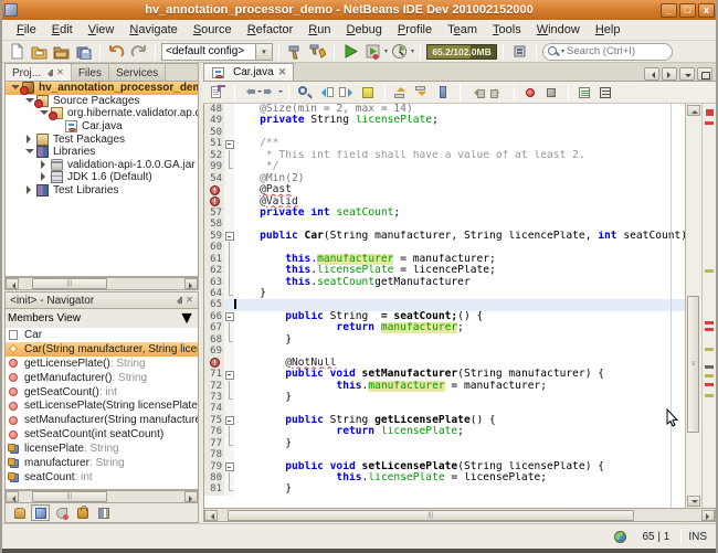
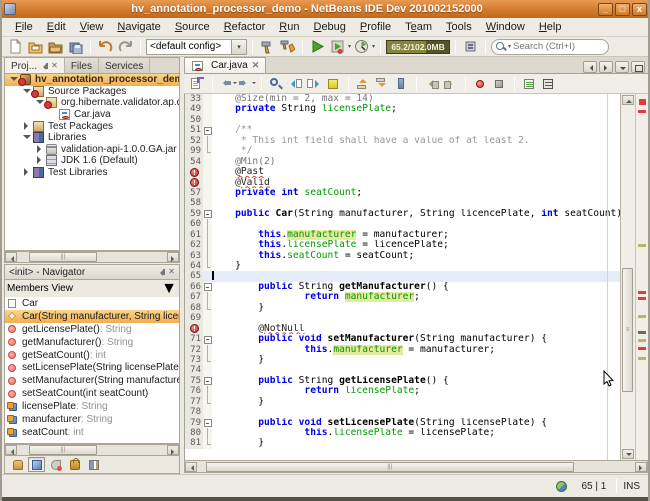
  hv_annotation_processor_demo - NetBeans IDE Dev 201002152000
  _
  □
  x
  File
  Edit
  View
  Navigate
  Source
  Refactor
  Run
  Debug
  Profile
  Team
  Tools
  Window
  Help
  <default config>
  65.2/102.0MB
  Search (Ctrl+I)
  Proj...
  ✕
  Files
  Services
  hv_annotation_processor_dem
  Source Packages
  org.hibernate.validator.ap.
  Car.java
  Test Packages
  Libraries
  validation-api-1.0.0.GA.jar
  JDK 1.6 (Default)
  Test Libraries
  <init> - Navigator
  ✕
  Members View
  ▼
  Car
  getLicensePlate()
  : String
  getManufacturer()
  : String
  getSeatCount()
  : int
  setLicensePlate(String licensePlate
  setManufacturer(String manufactur
  setSeatCount(int seatCount)
  licensePlate
  : String
  manufacturer
  : String
  seatCount
  : int
  Car.java
  ✕
- 48
+ 33
  @Size(min = 2, max = 14)
  49
  private String licensePlate;
  50
  51
  /**
  52
  * This int field shall have a value of at least 2.
  99
  */
  54
  @Min(2)
  !
  @Past
  !
  @Valid
  57
  private int seatCount;
  58
  59
  public Car(String manufacturer, String licencePlate, int seatCout
  60
  61
  this.manufacturer = manufacturer;
  62
  this.licensePlate = licencePlate;
  63
- this.seatCountgetManufacturer
+ this.seatCount = seatCount;
  64
  }
  65
  66
- public String = seatCount;() {
+ public String getManufacturer() {
  67
  return manufacturer;
  68
  }
  69
  !
  @NotNull
  71
  public void setManufacturer(String manufacturer) {
  72
  this.manufacturer = manufacturer;
  73
  }
  74
  75
  public String getLicensePlate() {
  76
  return licensePlate;
  77
  }
  78
  79
  public void setLicensePlate(String licensePlate) {
  80
  this.licensePlate = licensePlate;
  81
  }
  65 | 1
  INS
